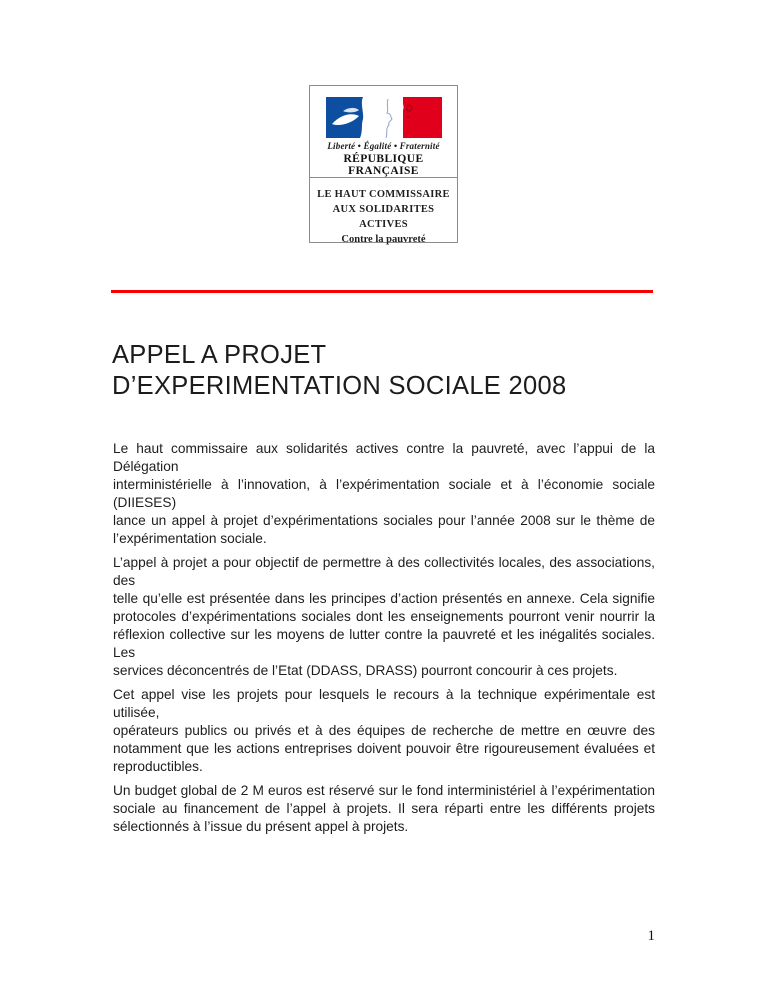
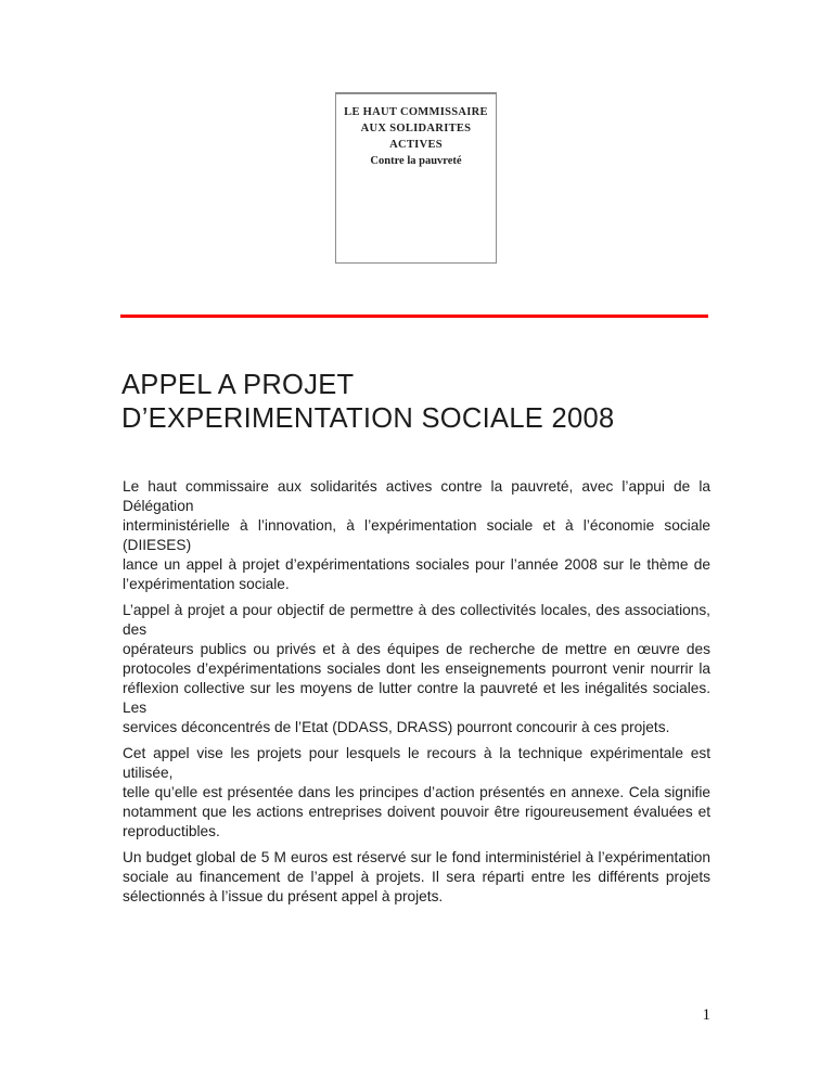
- Liberté • Égalité • Fraternité
- RÉPUBLIQUE FRANÇAISE
  LE HAUT COMMISSAIRE
  AUX SOLIDARITES ACTIVES
  Contre la pauvreté
  APPEL A PROJET
  D’EXPERIMENTATION SOCIALE 2008
  Le haut commissaire aux solidarités actives contre la pauvreté, avec l’appui de la Délégation
  interministérielle à l’innovation, à l’expérimentation sociale et à l’économie sociale (DIIESES)
  lance un appel à projet d’expérimentations sociales pour l’année 2008 sur le thème de
  l’expérimentation sociale.
  L’appel à projet a pour objectif de permettre à des collectivités locales, des associations, des
- telle qu’elle est présentée dans les principes d’action présentés en annexe. Cela signifie
+ opérateurs publics ou privés et à des équipes de recherche de mettre en œuvre des
  protocoles d’expérimentations sociales dont les enseignements pourront venir nourrir la
  réflexion collective sur les moyens de lutter contre la pauvreté et les inégalités sociales. Les
  services déconcentrés de l’Etat (DDASS, DRASS) pourront concourir à ces projets.
  Cet appel vise les projets pour lesquels le recours à la technique expérimentale est utilisée,
- opérateurs publics ou privés et à des équipes de recherche de mettre en œuvre des
+ telle qu’elle est présentée dans les principes d’action présentés en annexe. Cela signifie
  notamment que les actions entreprises doivent pouvoir être rigoureusement évaluées et
  reproductibles.
- Un budget global de 2 M euros est réservé sur le fond interministériel à l’expérimentation
+ Un budget global de 5 M euros est réservé sur le fond interministériel à l’expérimentation
  sociale au financement de l’appel à projets. Il sera réparti entre les différents projets
  sélectionnés à l’issue du présent appel à projets.
  1
